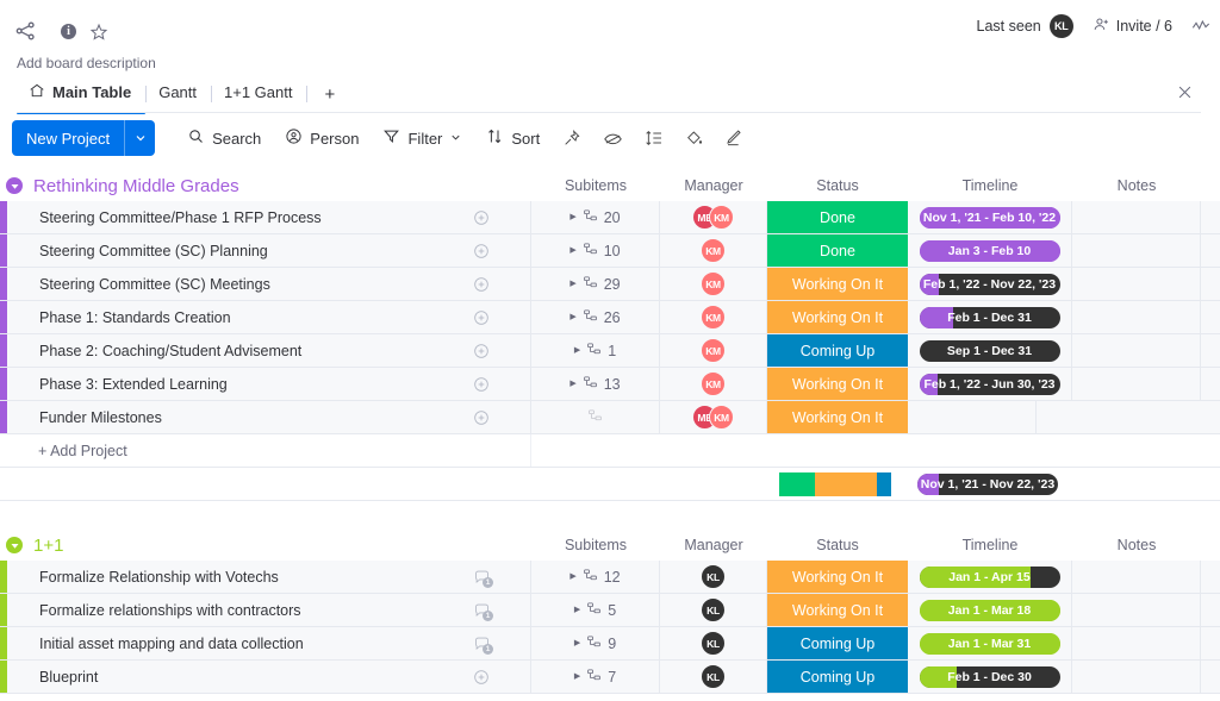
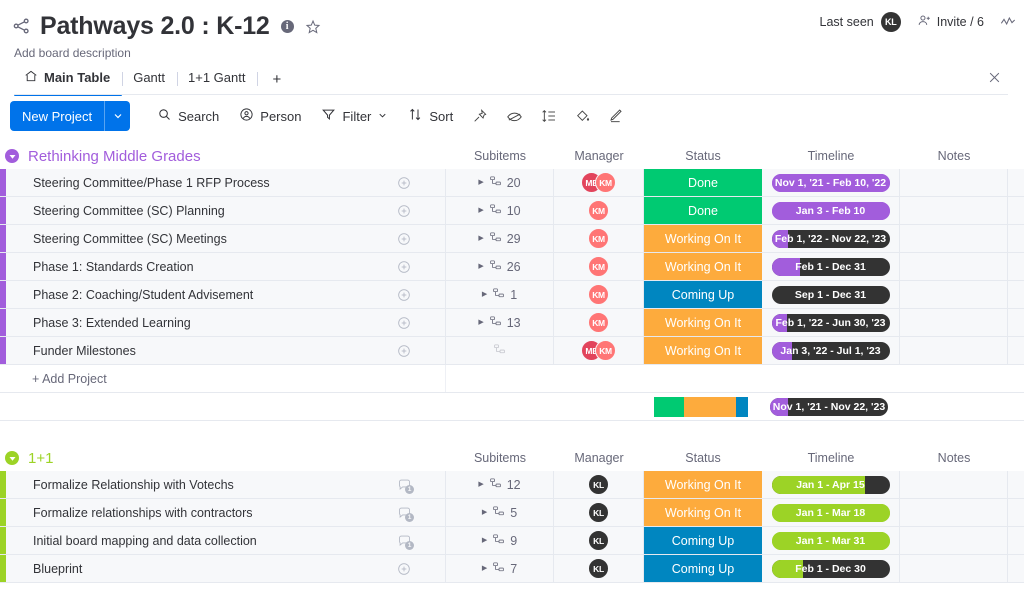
+ Pathways 2.0 : K-12
  i
  Add board description
  Last seen
  KL
  Invite / 6
  Main Table
  Gantt
  1+1 Gantt
  +
  New Project
  Search
  Person
  Filter
  Sort
  Rethinking Middle Grades
  Subitems
  Manager
  Status
  Timeline
  Notes
  Steering Committee/Phase 1 RFP Process
  20
  KM
  Done
  Nov 1, '21 - Feb 10, '22
  Steering Committee (SC) Planning
  10
  KM
  Done
  Jan 3 - Feb 10
  Steering Committee (SC) Meetings
  29
  KM
  Working On It
  Feb 1, '22 - Nov 22, '23
  Phase 1: Standards Creation
  26
  KM
  Working On It
  Feb 1 - Dec 31
  Phase 2: Coaching/Student Advisement
  1
  KM
  Coming Up
  Sep 1 - Dec 31
  Phase 3: Extended Learning
  13
  KM
  Working On It
  Feb 1, '22 - Jun 30, '23
  Funder Milestones
  KM
  Working On It
+ Jan 3, '22 - Jul 1, '23
  + Add Project
  Nov 1, '21 - Nov 22, '23
  1+1
  Subitems
  Manager
  Status
  Timeline
  Notes
  Formalize Relationship with Votechs
  12
  KL
  Working On It
  Jan 1 - Apr 15
  Formalize relationships with contractors
  5
  KL
  Working On It
  Jan 1 - Mar 18
- Initial asset mapping and data collection
+ Initial board mapping and data collection
  9
  KL
  Coming Up
  Jan 1 - Mar 31
  Blueprint
  7
  KL
  Coming Up
  Feb 1 - Dec 30
